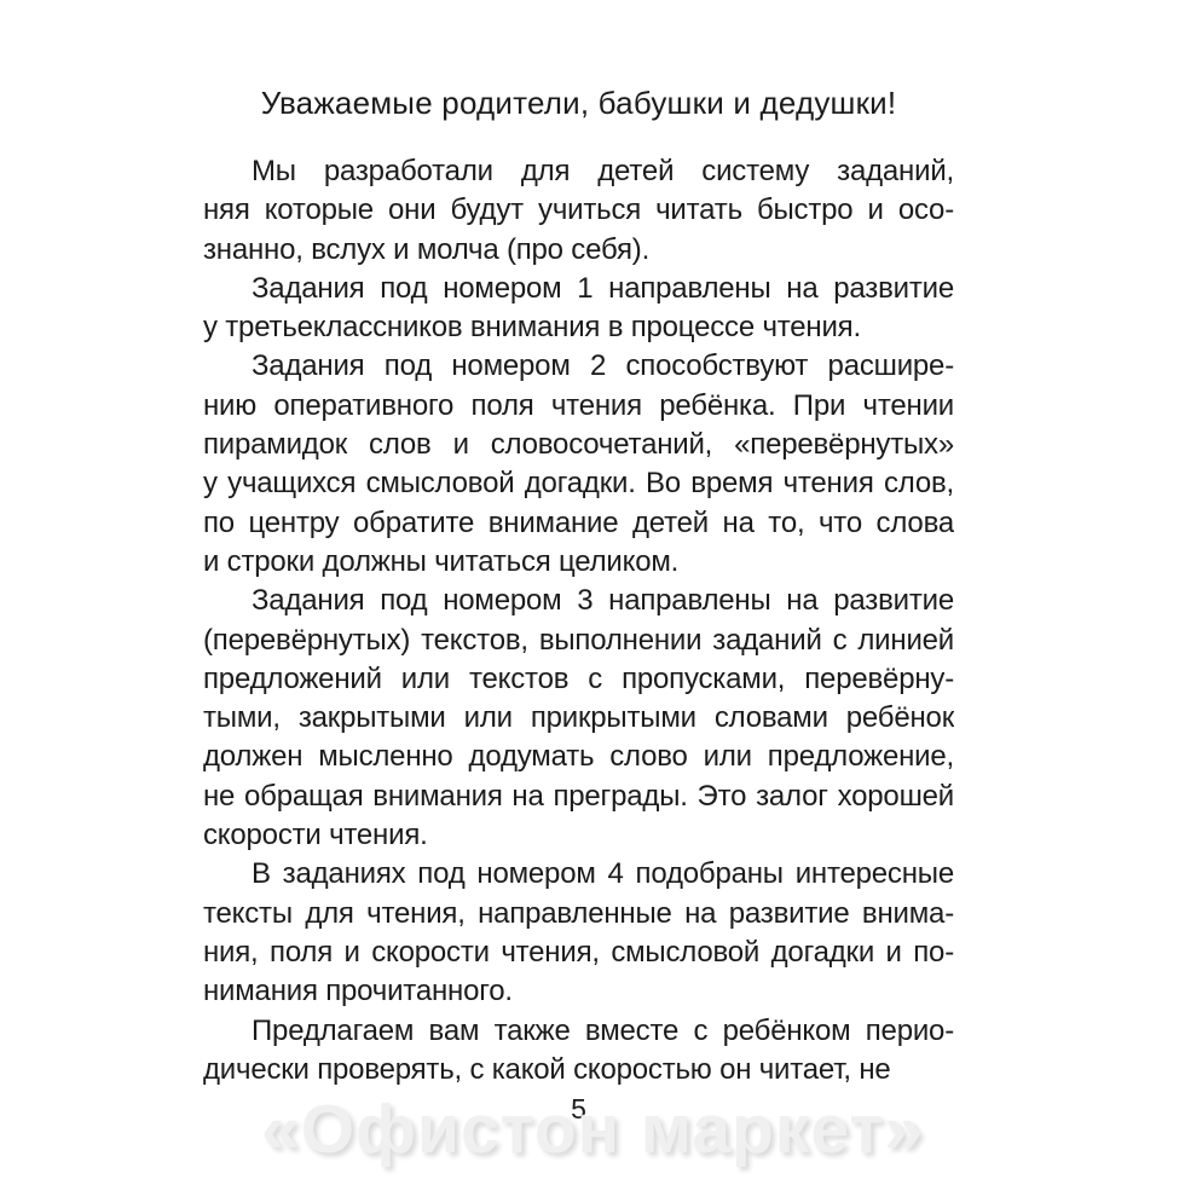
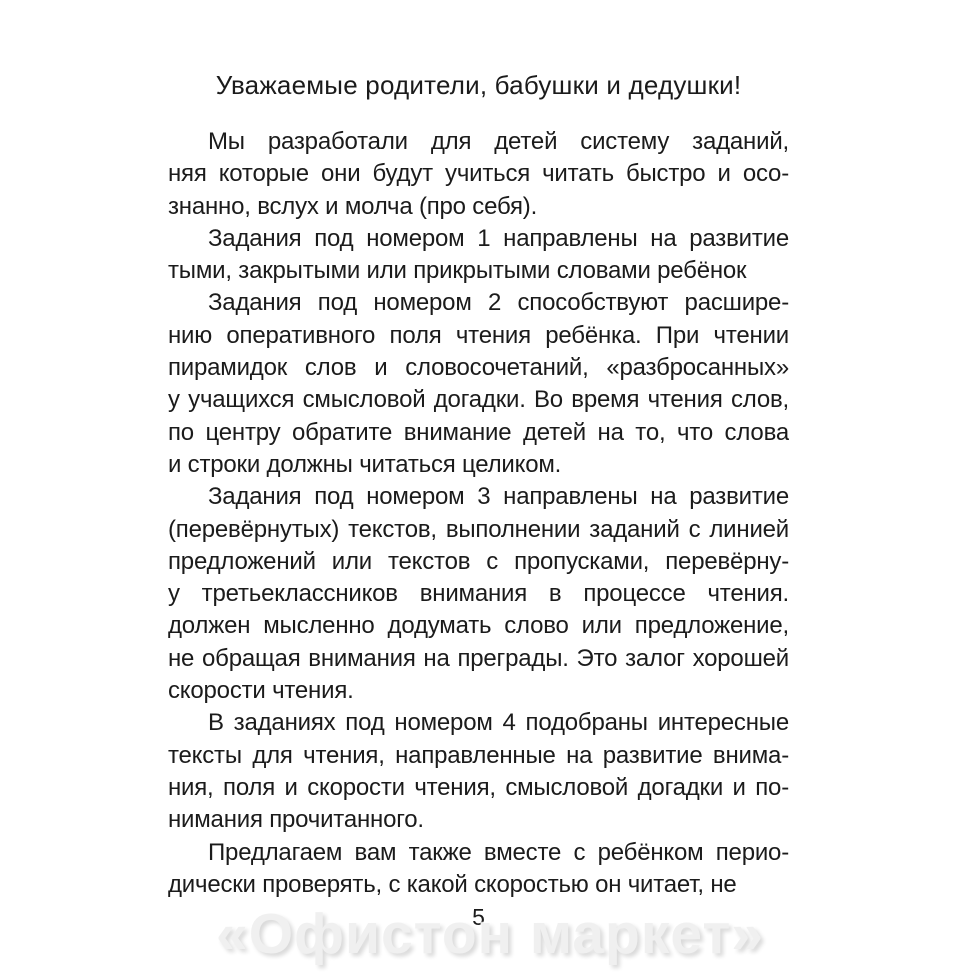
  Уважаемые родители, бабушки и дедушки!
  Мы разработали для детей систему заданий,
  няя которые они будут учиться читать быстро и осо-
  знанно, вслух и молча (про себя).
  Задания под номером 1 направлены на развитие
- у третьеклассников внимания в процессе чтения.
+ тыми, закрытыми или прикрытыми словами ребёнок
  Задания под номером 2 способствуют расшире-
  нию оперативного поля чтения ребёнка. При чтении
- пирамидок слов и словосочетаний, «перевёрнутых»
+ пирамидок слов и словосочетаний, «разбросанных»
  у учащихся смысловой догадки. Во время чтения слов,
  по центру обратите внимание детей на то, что слова
  и строки должны читаться целиком.
  Задания под номером 3 направлены на развитие
  (перевёрнутых) текстов, выполнении заданий с линией
  предложений или текстов с пропусками, перевёрну-
- тыми, закрытыми или прикрытыми словами ребёнок
+ у третьеклассников внимания в процессе чтения.
  должен мысленно додумать слово или предложение,
  не обращая внимания на преграды. Это залог хорошей
  скорости чтения.
  В заданиях под номером 4 подобраны интересные
  тексты для чтения, направленные на развитие внима-
  ния, поля и скорости чтения, смысловой догадки и по-
  нимания прочитанного.
  Предлагаем вам также вместе с ребёнком перио-
  дически проверять, с какой скоростью он читает, не
  5
  «Офистон маркет»
